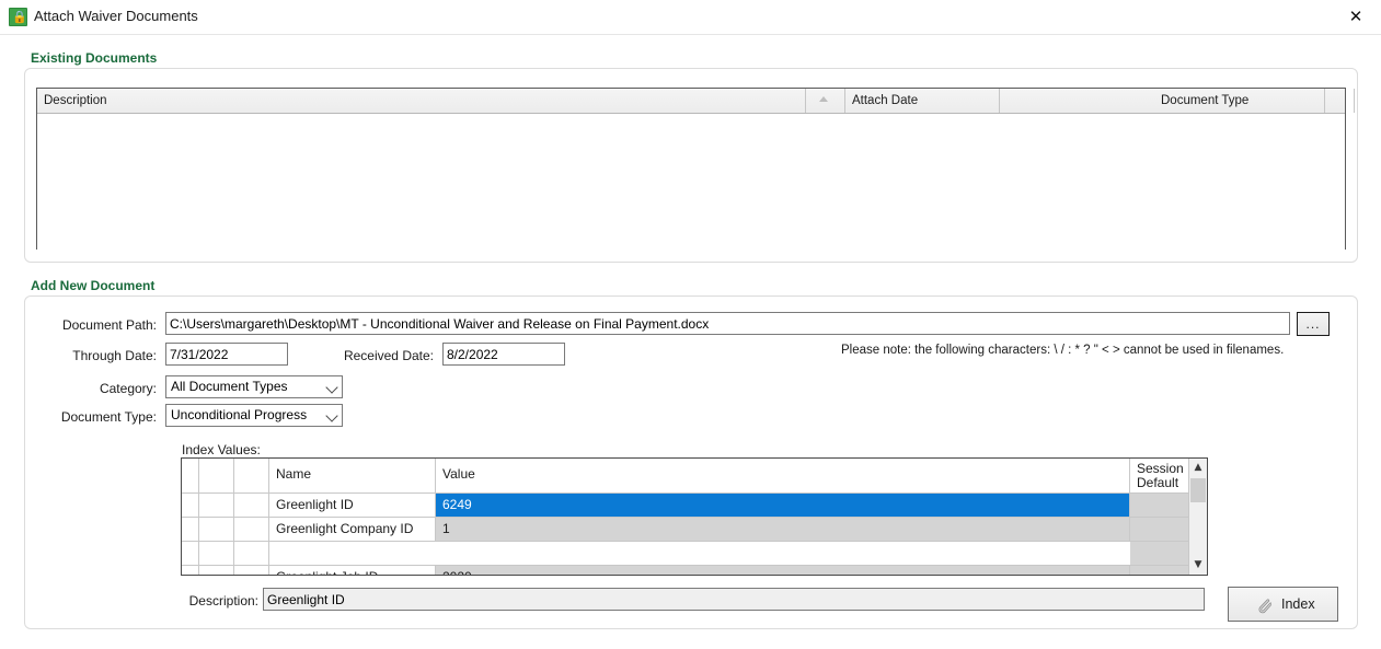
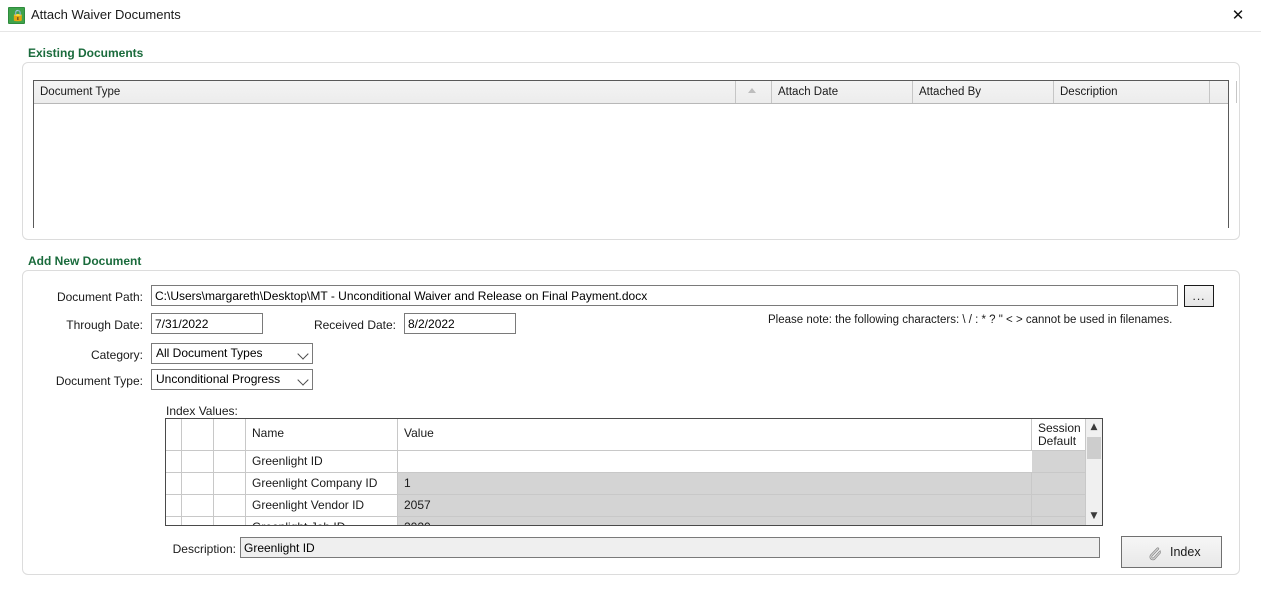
  🔒
  Attach Waiver Documents
  ✕
  Existing Documents
- Description
+ Document Type
  Attach Date
+ Attached By
- Document Type
+ Description
  Add New Document
  Document Path:
  C:\Users\margareth\Desktop\MT - Unconditional Waiver and Release on Final Payment.docx
  ...
  Through Date:
  7/31/2022
  Received Date:
  8/2/2022
  Please note: the following characters: \ / : * ? " < > cannot be used in filenames.
  Category:
  All Document Types
  Document Type:
  Unconditional Progress
  Index Values:
  Name
  Value
  Session
  Default
  Greenlight ID
- 6249
  Greenlight Company ID
  1
+ Greenlight Vendor ID
+ 2057
  ▲
  ▼
  Description:
  Greenlight ID
  Index
